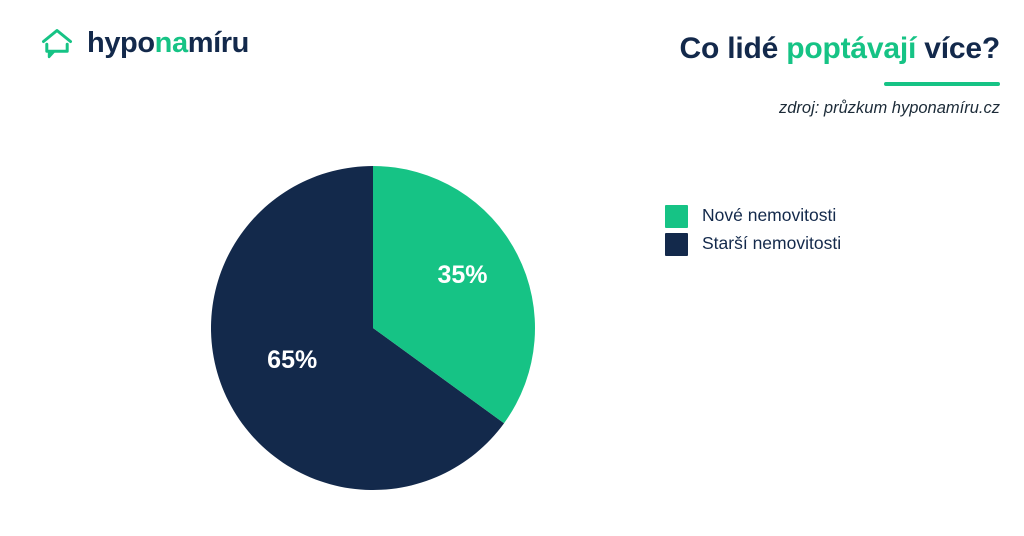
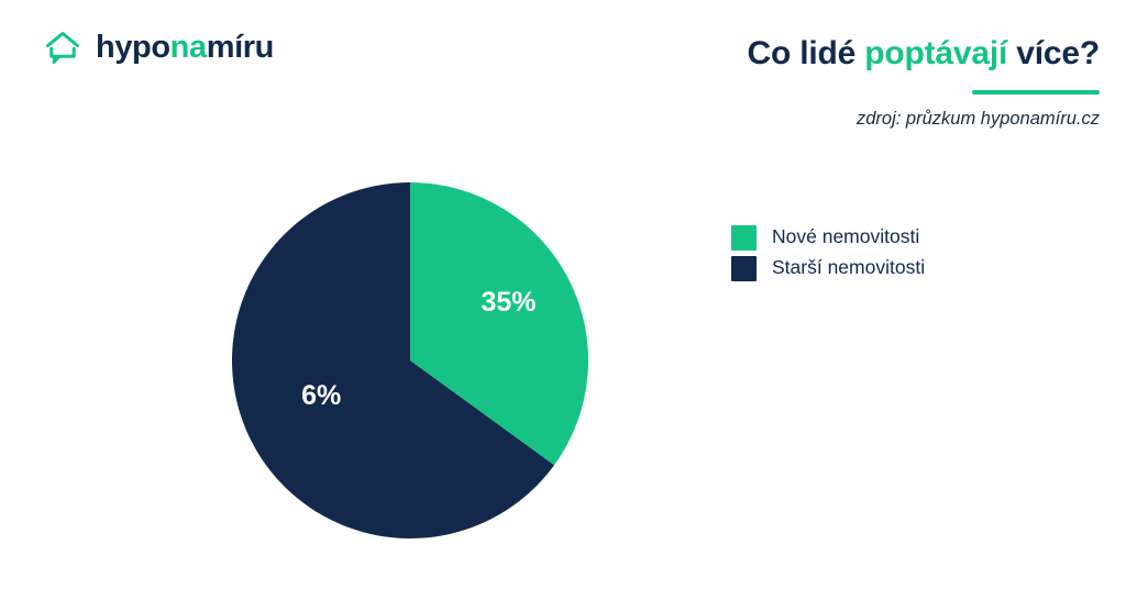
  hyponamíru
  Co lidé poptávají více?
  zdroj: průzkum hyponamíru.cz
  35%
- 65%
+ 6%
  Nové nemovitosti
  Starší nemovitosti
